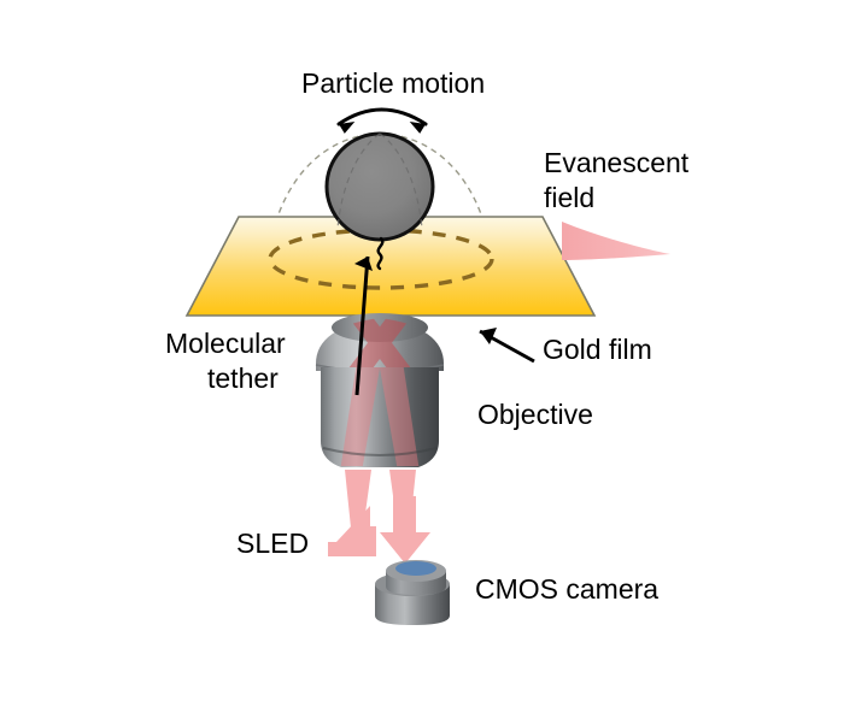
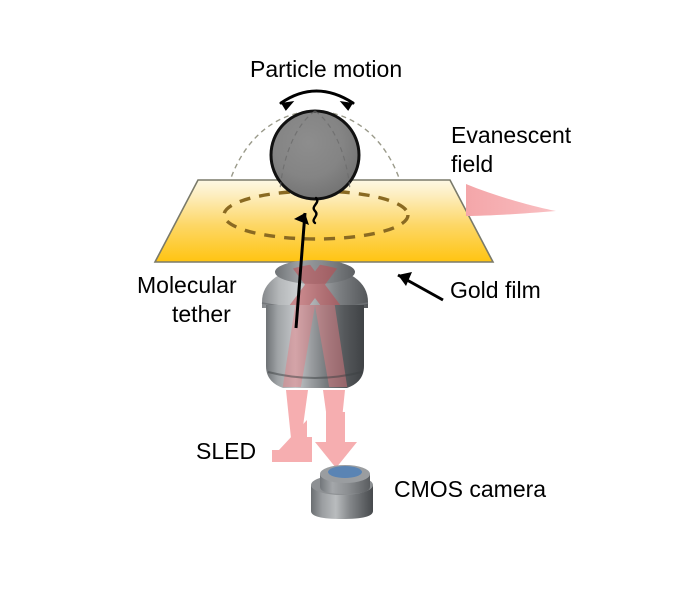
  Particle motion
  Evanescent
  field
  Molecular
  tether
  Gold film
- Objective
  SLED
  CMOS camera
